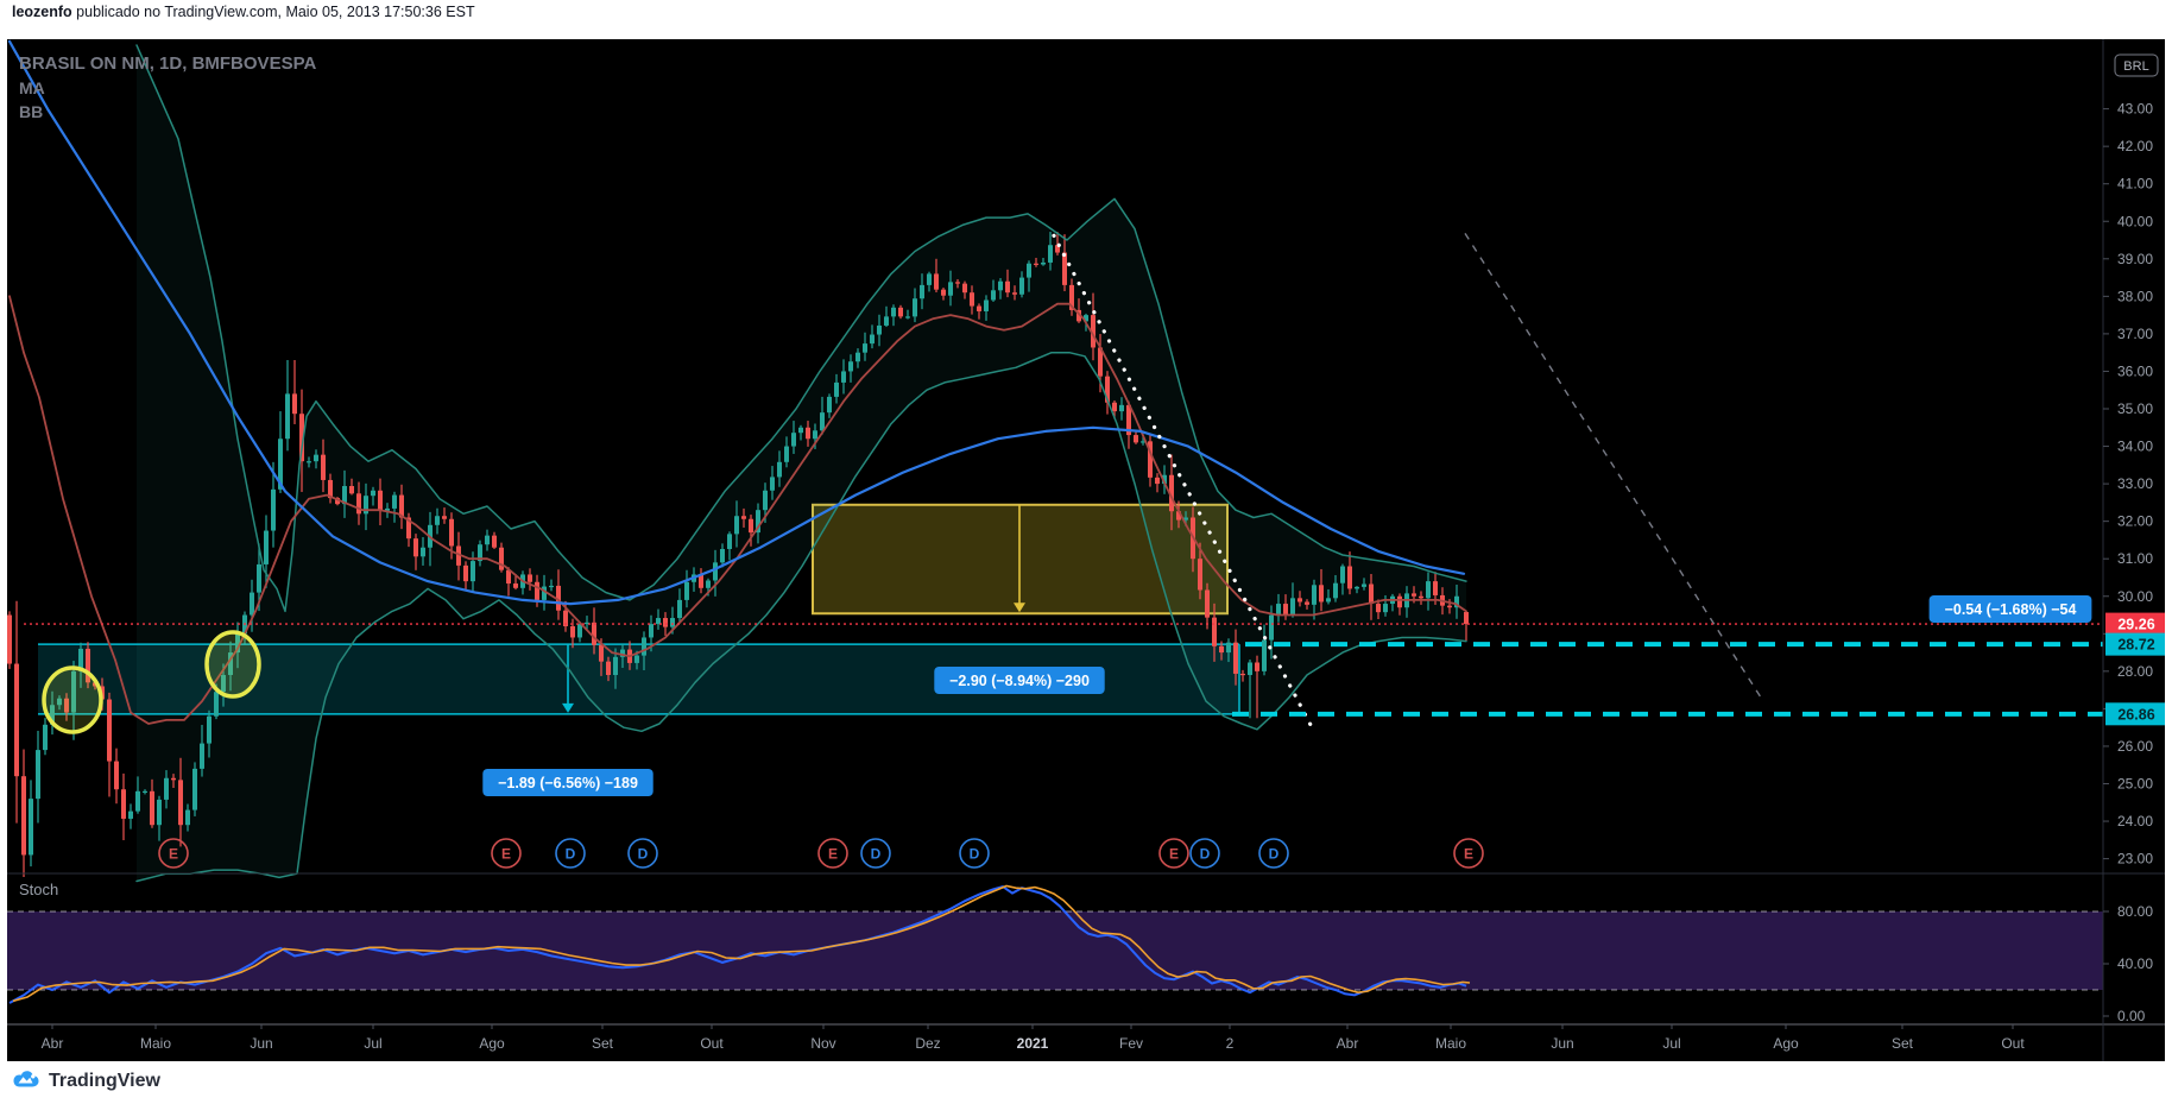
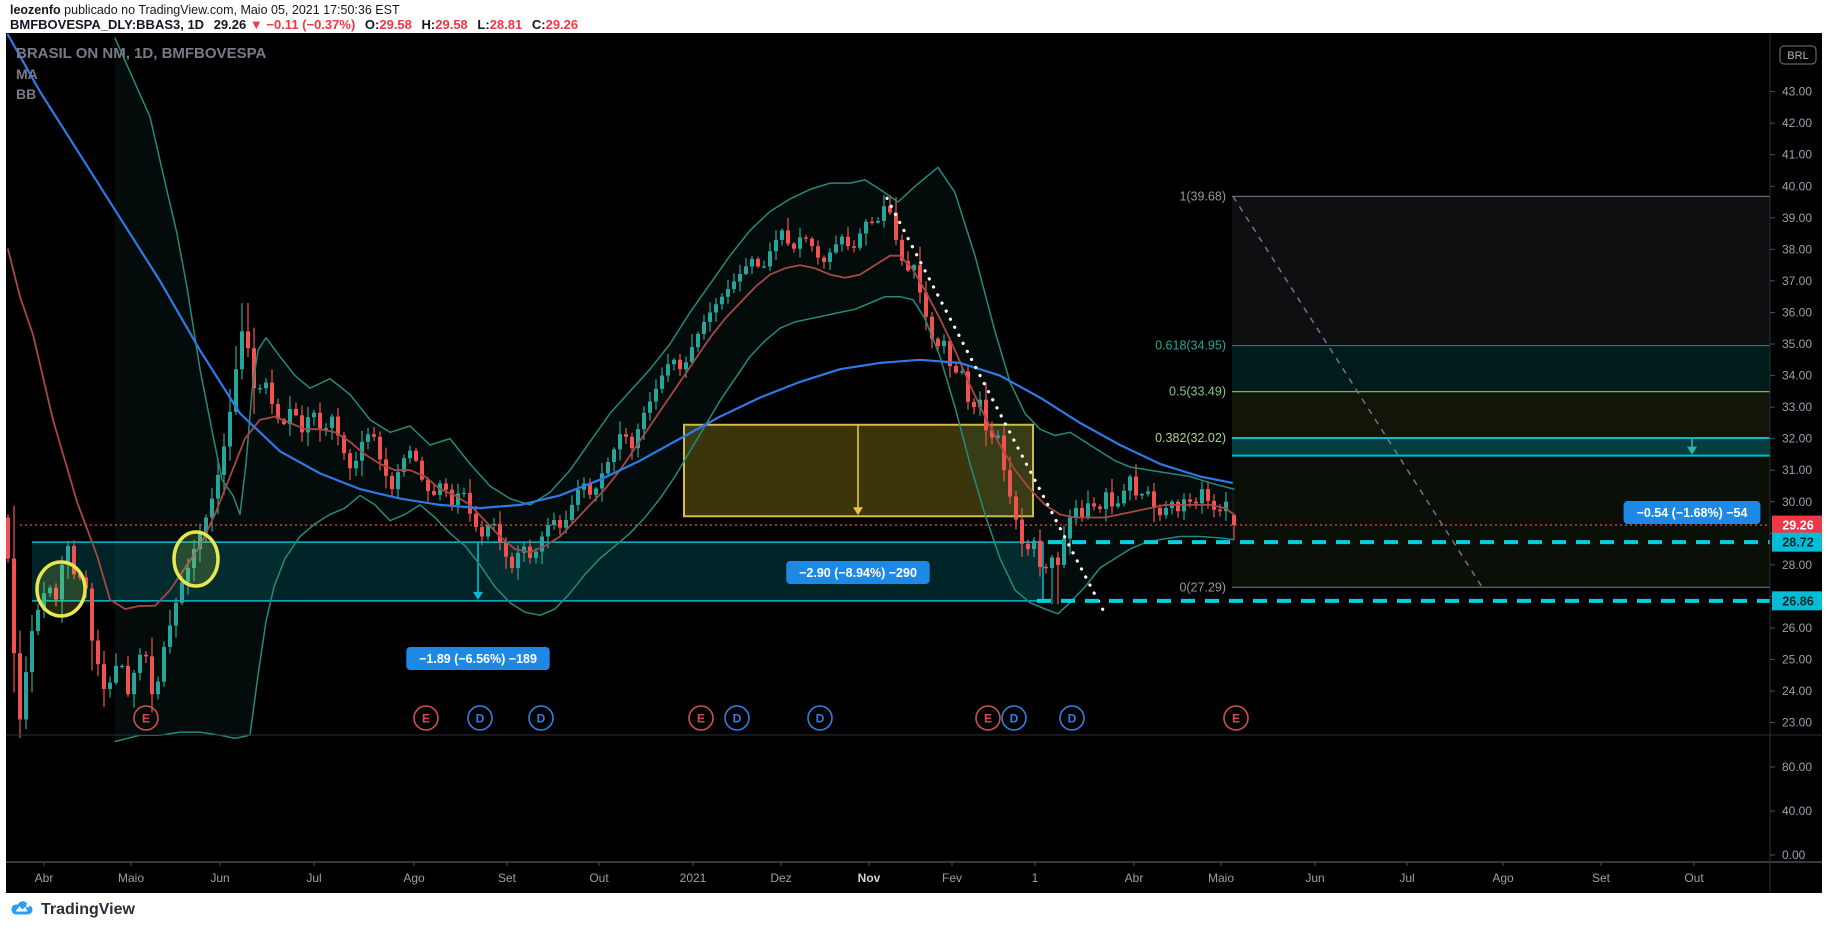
- leozenfo publicado no TradingView.com, Maio 05, 2013 17:50:36 EST
+ leozenfo publicado no TradingView.com, Maio 05, 2021 17:50:36 EST
+ BMFBOVESPA_DLY:BBAS3, 1D 29.26 ▼ −0.11 (−0.37%) O:29.58 H:29.58 L:28.81 C:29.26
+ 1(39.68)
+ 0.618(34.95)
+ 0.5(33.49)
+ 0.382(32.02)
+ 0(27.29)
  −2.90 (−8.94%) −290
  −1.89 (−6.56%) −189
  −0.54 (−1.68%) −54
  E
  E
  D
  D
  E
  D
  D
  E
  D
  D
  E
  BRASIL ON NM, 1D, BMFBOVESPA
  MA
  BB
- Stoch
  23.00
  24.00
  25.00
  26.00
  28.00
  30.00
  31.00
  32.00
  33.00
  34.00
  35.00
  36.00
  37.00
  38.00
  39.00
  40.00
  41.00
  42.00
  43.00
  80.00
  40.00
  0.00
  BRL
  29.26
  28.72
  26.86
  Abr
  Maio
  Jun
  Jul
  Ago
  Set
  Out
- Nov
+ 2021
  Dez
- 2021
+ Nov
  Fev
- 2
+ 1
  Abr
  Maio
  Jun
  Jul
  Ago
  Set
  Out
  TradingView
